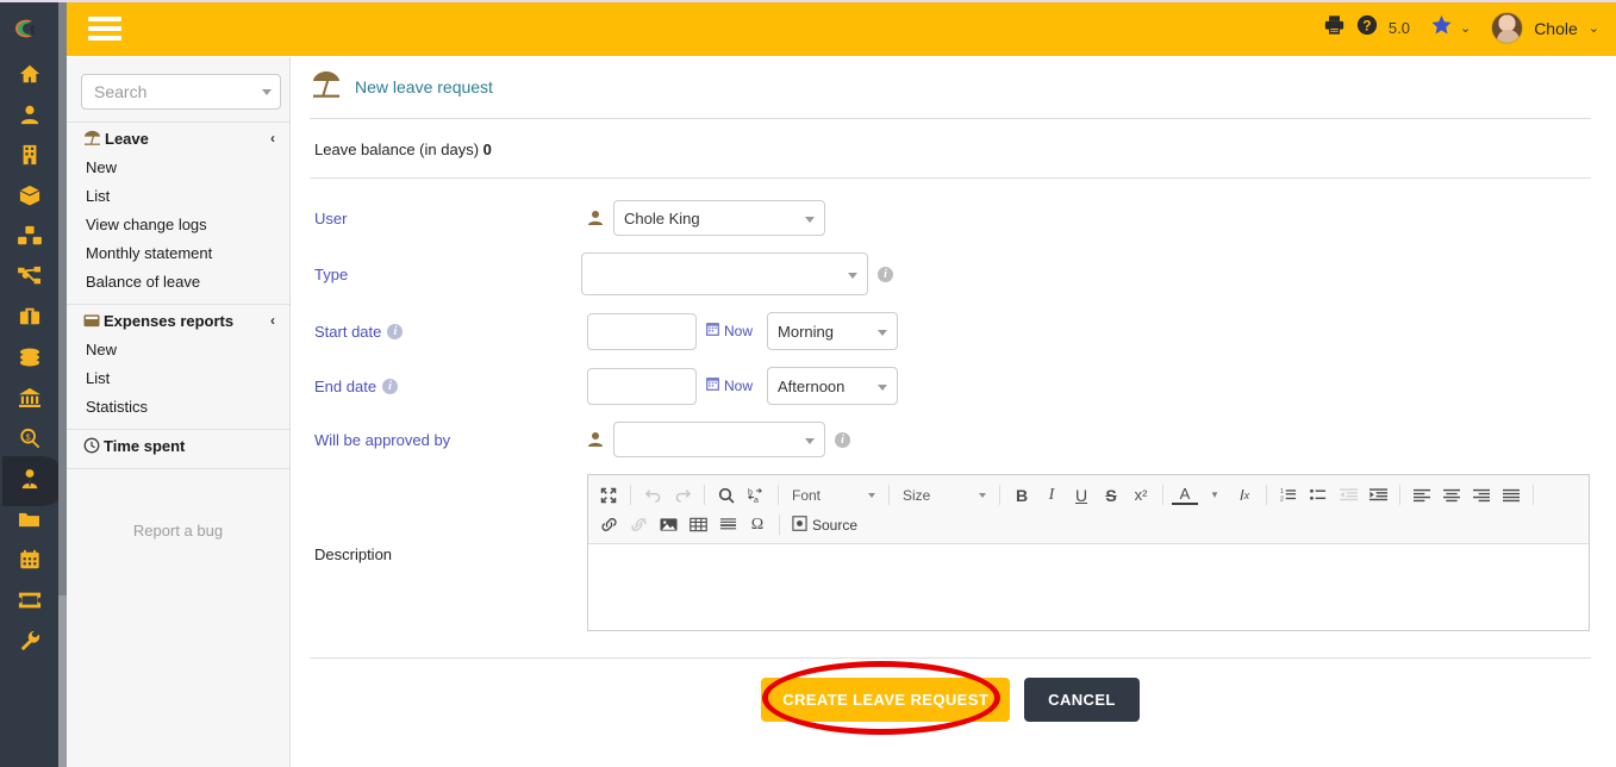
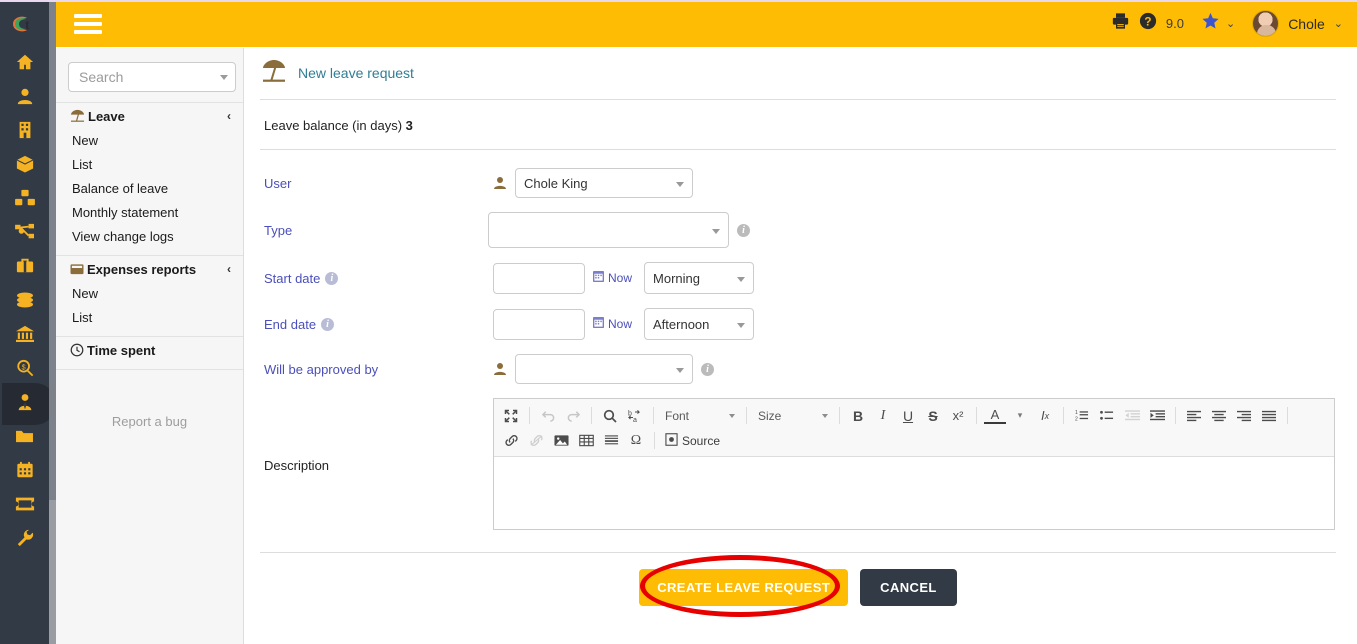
  t
  $
  ?
- 5.0
+ 9.0
  ⌄
  Chole
  ⌄
  Search
  Leave
  ‹
  New
  List
- View change logs
+ Balance of leave
  Monthly statement
- Balance of leave
+ View change logs
  Expenses reports
  ‹
  New
  List
- Statistics
  Time spent
  Report a bug
  New leave request
- Leave balance (in days) 0
+ Leave balance (in days) 3
  User
  Chole King
  Type
  i
  Start date
  i
  Now
  Morning
  End date
  i
  Now
  Afternoon
  Will be approved by
  i
  Description
  Font
  Size
  B
  I
  U
  S
  x²
  A
  ▾
  I
  x
  Ω
  Source
  CREATE LEAVE REQUEST
  CANCEL
